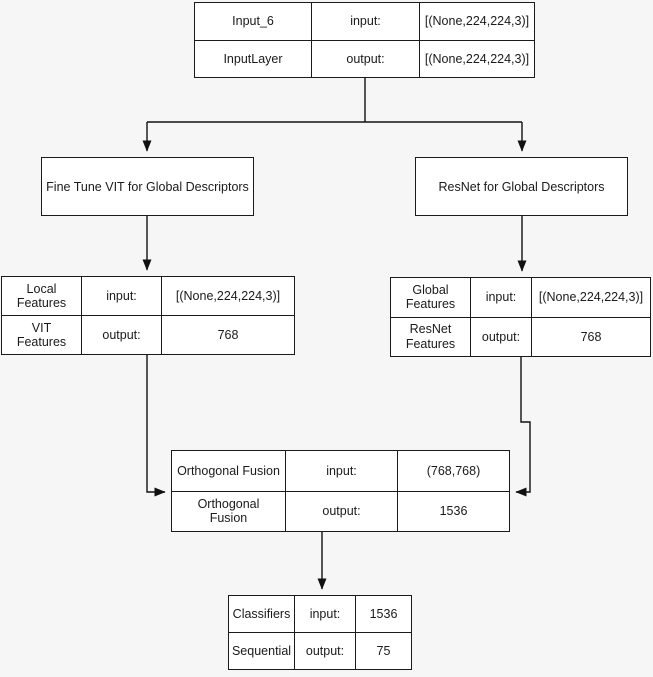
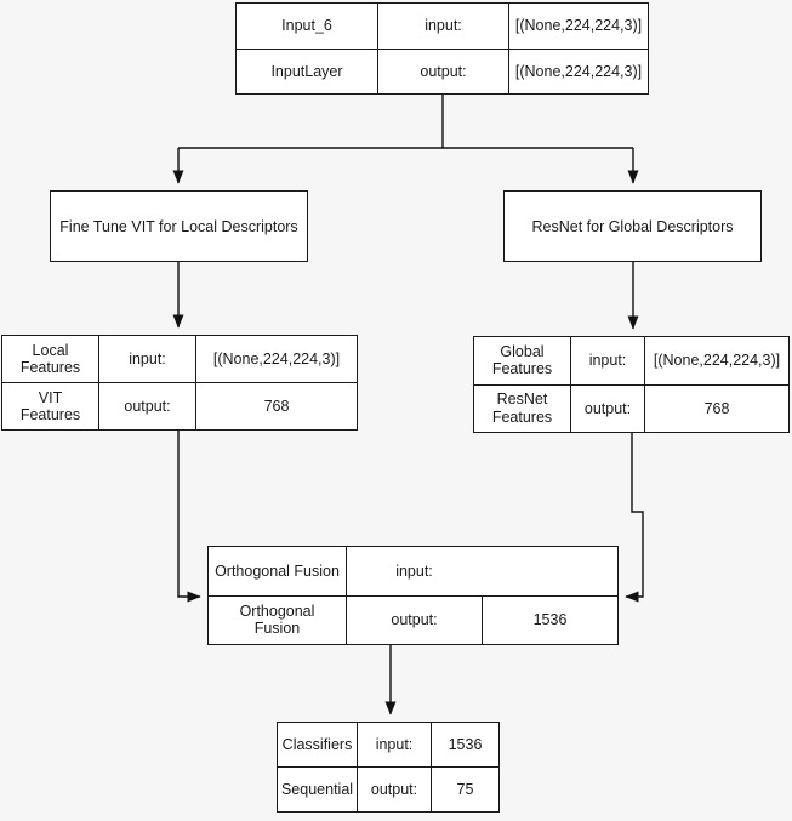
  Input_6
  input:
  [(None,224,224,3)]
  InputLayer
  output:
  [(None,224,224,3)]
- Fine Tune VIT for Global Descriptors
+ Fine Tune VIT for Local Descriptors
  ResNet for Global Descriptors
  Local
  Features
  input:
  [(None,224,224,3)]
  VIT Features
  output:
  768
  Global
  Features
  input:
  [(None,224,224,3)]
  ResNet
  Features
  output:
  768
  Orthogonal Fusion
  input:
- (768,768)
  Orthogonal
  Fusion
  output:
  1536
  Classifiers
  input:
  1536
  Sequential
  output:
  75
